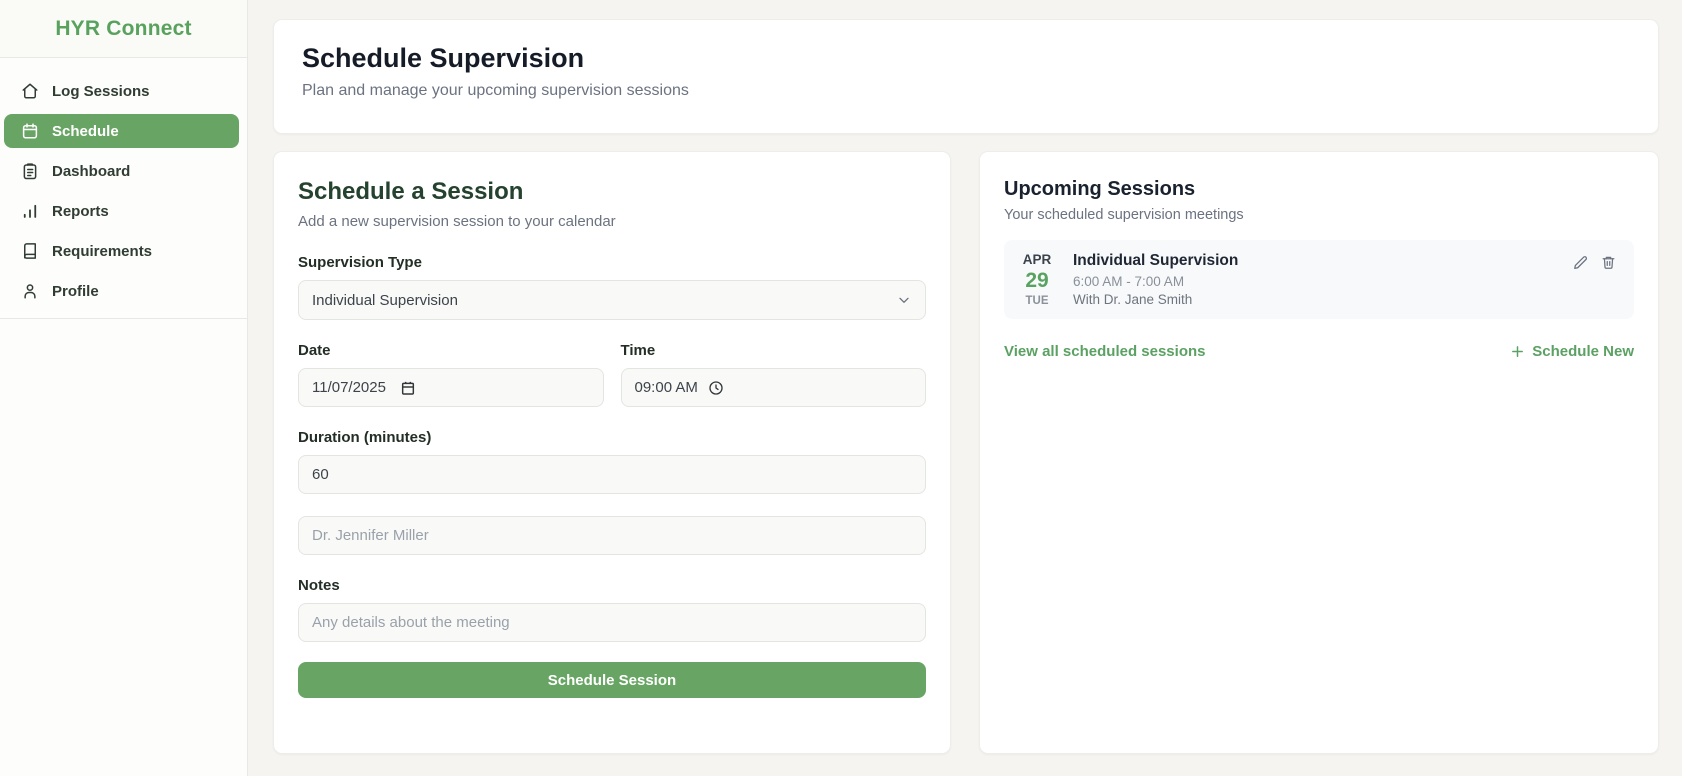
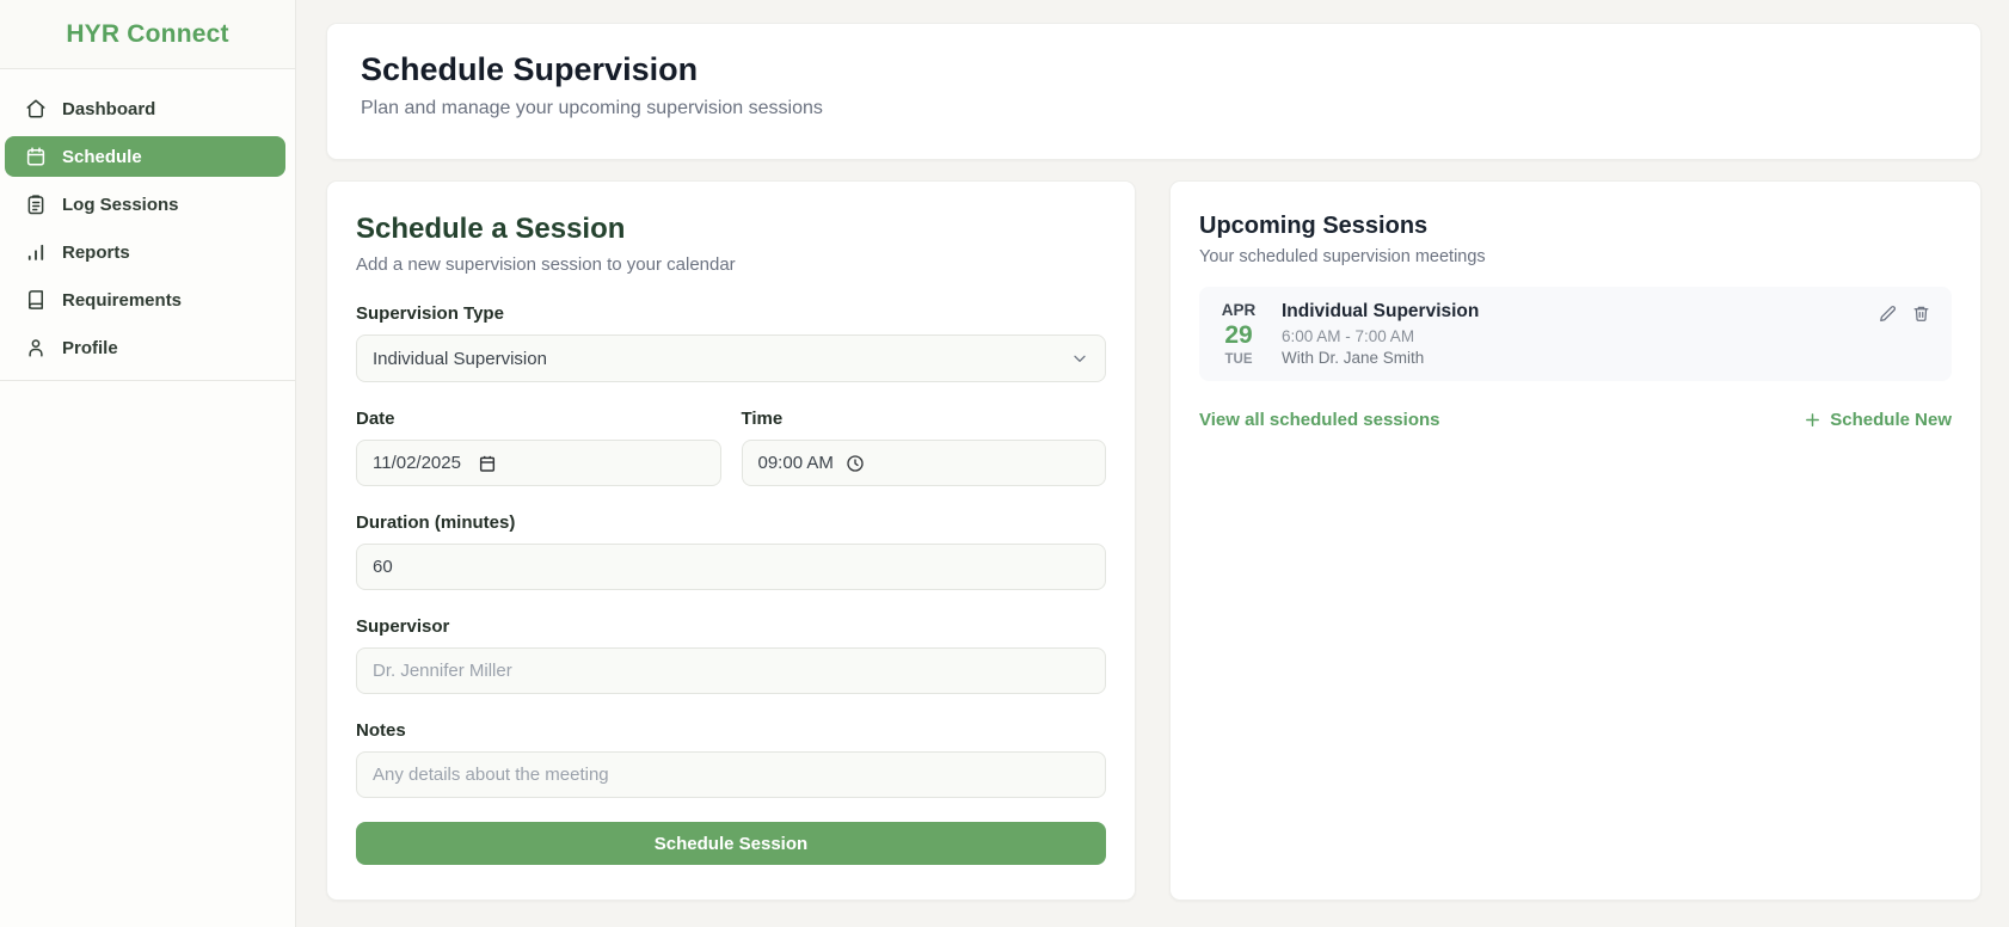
  HYR Connect
- Log Sessions
+ Dashboard
  Schedule
- Dashboard
+ Log Sessions
  Reports
  Requirements
  Profile
  Schedule Supervision
  Plan and manage your upcoming supervision sessions
  Schedule a Session
  Add a new supervision session to your calendar
  Supervision Type
  Individual Supervision
  Date
- 11/07/2025
+ 11/02/2025
  Time
  09:00 AM
  Duration (minutes)
  60
+ Supervisor
  Dr. Jennifer Miller
  Notes
  Any details about the meeting
  Schedule Session
  Upcoming Sessions
  Your scheduled supervision meetings
  APR
  29
  TUE
  Individual Supervision
  6:00 AM - 7:00 AM
  With Dr. Jane Smith
  View all scheduled sessions
  Schedule New
